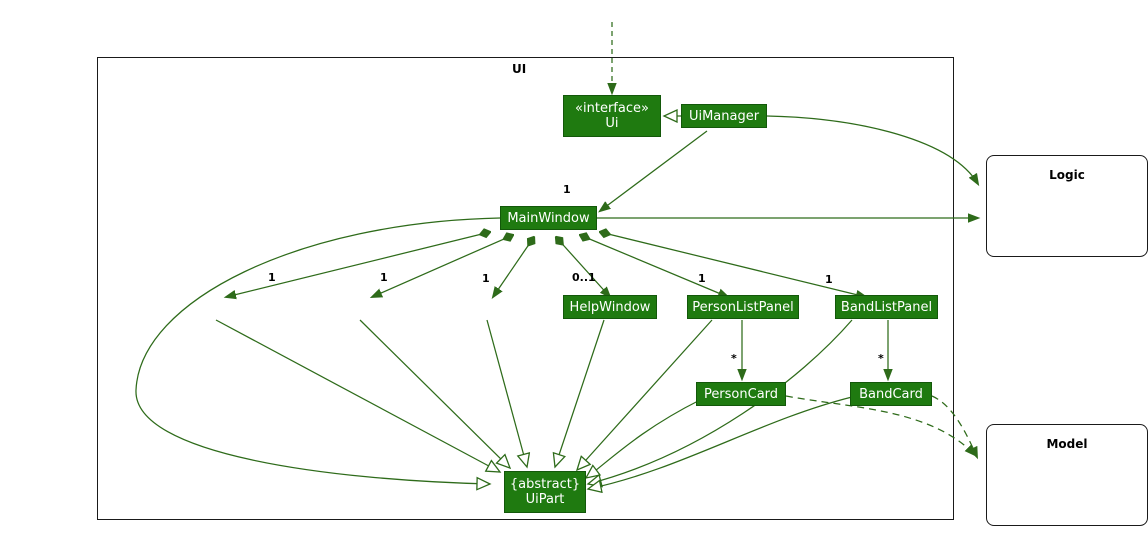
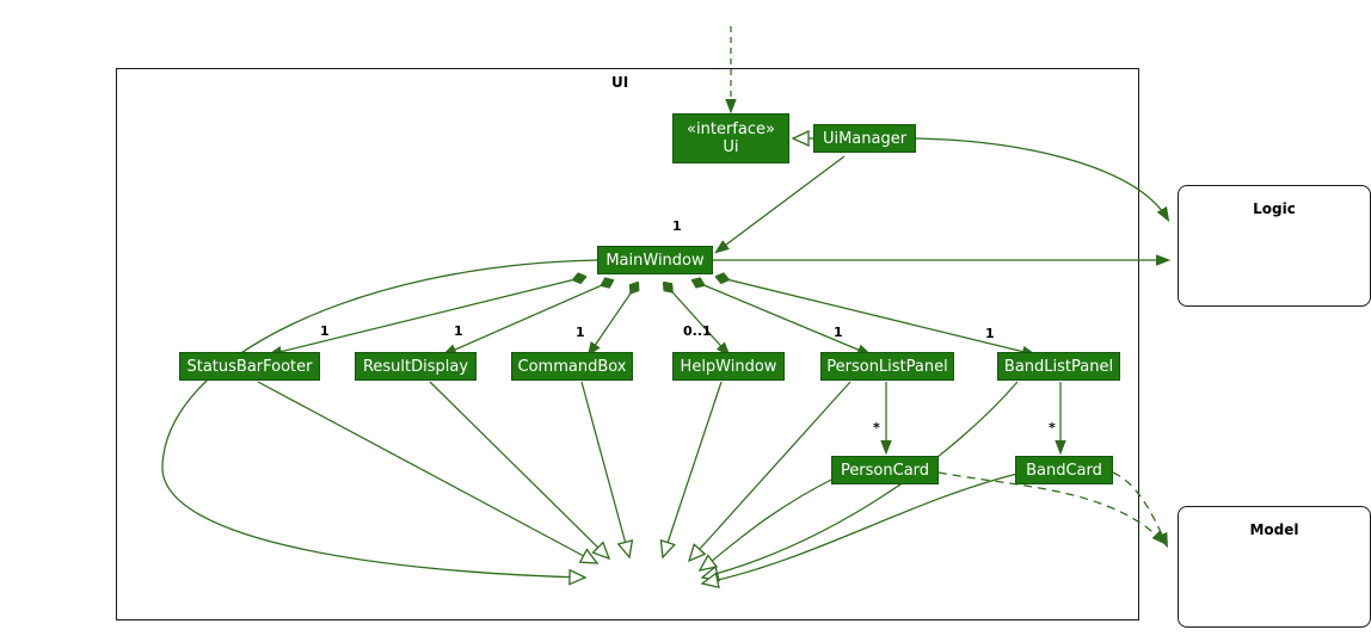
  UI
  Logic
  Model
  «interface»
  Ui
  UiManager
  MainWindow
+ StatusBarFooter
+ ResultDisplay
+ CommandBox
  HelpWindow
  PersonListPanel
  BandListPanel
  PersonCard
  BandCard
- {abstract}
- UiPart
  1
  1
  1
  1
  0..1
  1
  1
  *
  *
